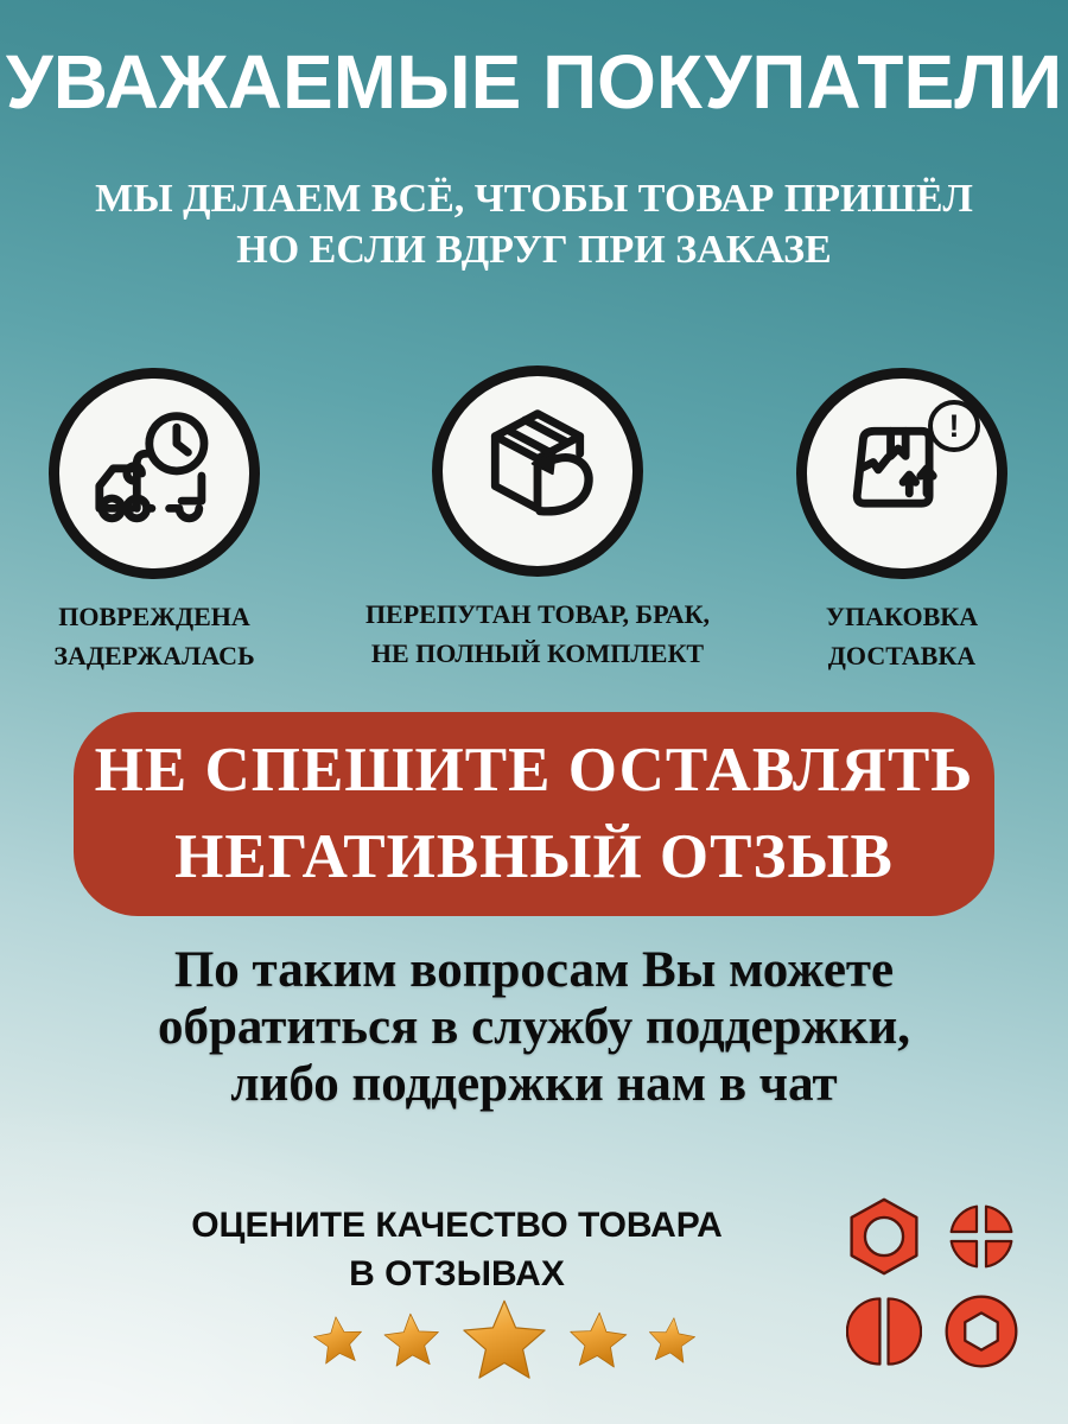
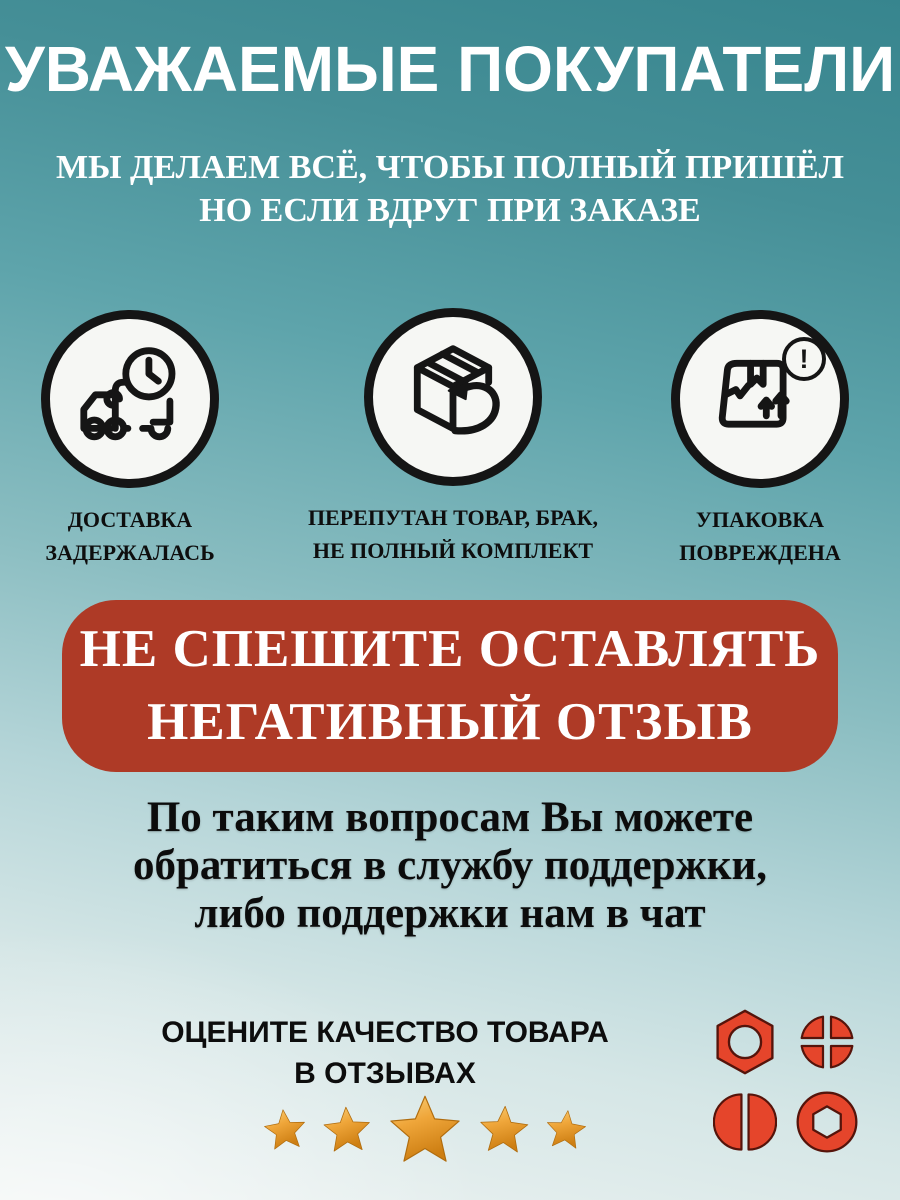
  УВАЖАЕМЫЕ ПОКУПАТЕЛИ
- МЫ ДЕЛАЕМ ВСЁ, ЧТОБЫ ТОВАР ПРИШЁЛ
+ МЫ ДЕЛАЕМ ВСЁ, ЧТОБЫ ПОЛНЫЙ ПРИШЁЛ
  НО ЕСЛИ ВДРУГ ПРИ ЗАКАЗЕ
- ПОВРЕЖДЕНА
+ ДОСТАВКА
  ЗАДЕРЖАЛАСЬ
  ПЕРЕПУТАН ТОВАР, БРАК,
  НЕ ПОЛНЫЙ КОМПЛЕКТ
  !
  УПАКОВКА
- ДОСТАВКА
+ ПОВРЕЖДЕНА
  НЕ СПЕШИТЕ ОСТАВЛЯТЬ
  НЕГАТИВНЫЙ ОТЗЫВ
  По таким вопросам Вы можете
  обратиться в службу поддержки,
  либо поддержки нам в чат
  ОЦЕНИТЕ КАЧЕСТВО ТОВАРА
  В ОТЗЫВАХ
